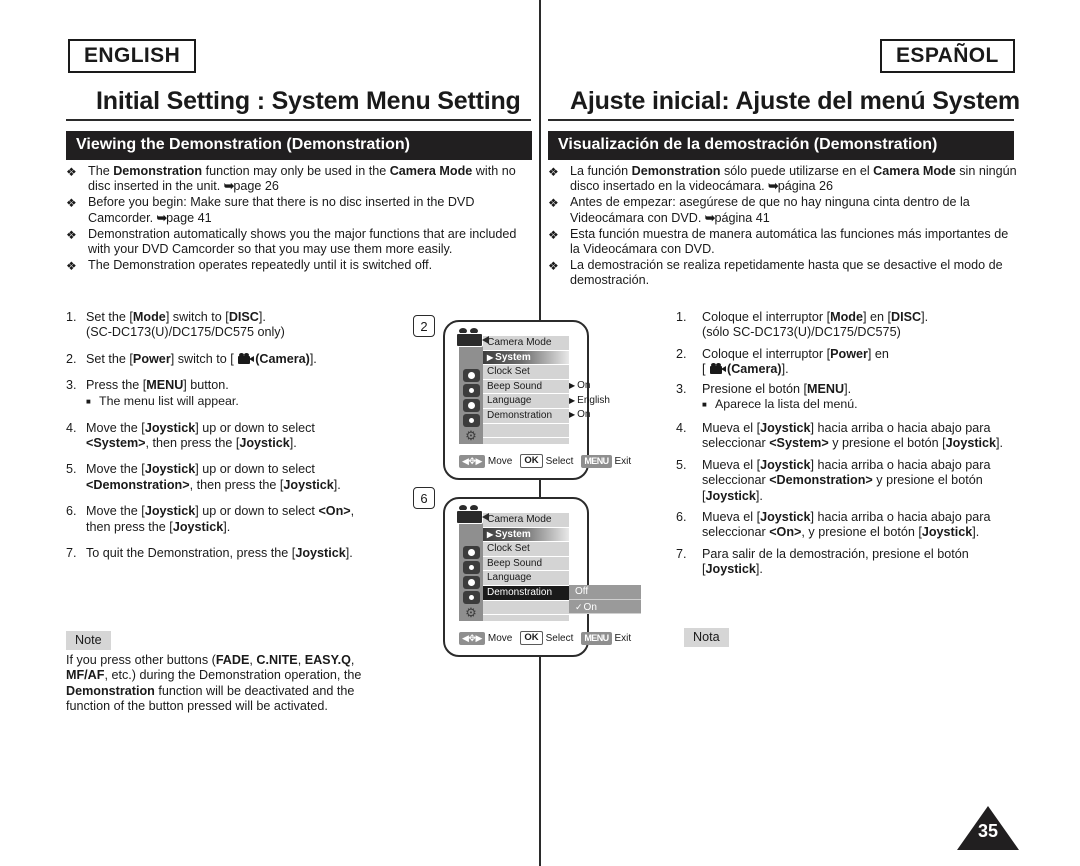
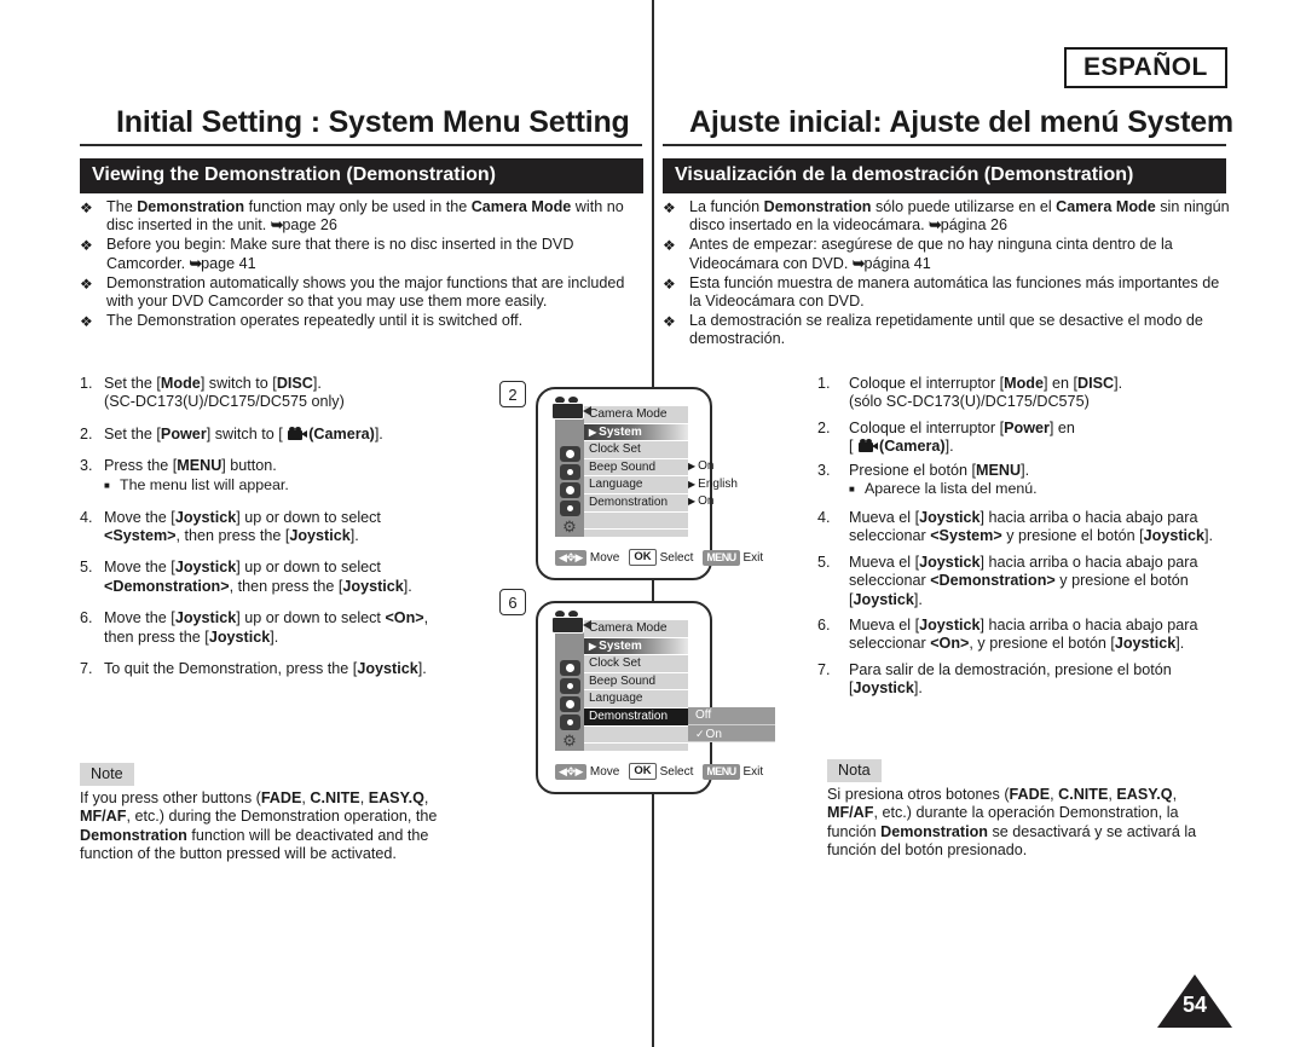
- ENGLISH
  ESPAÑOL
  Initial Setting : System Menu Setting
  Ajuste inicial: Ajuste del menú System
  Viewing the Demonstration (Demonstration)
  Visualización de la demostración (Demonstration)
  ❖
  The Demonstration function may only be used in the Camera Mode with no disc inserted in the unit. ➥page 26
  ❖
  Before you begin: Make sure that there is no disc inserted in the DVD Camcorder. ➥page 41
  ❖
  Demonstration automatically shows you the major functions that are included with your DVD Camcorder so that you may use them more easily.
  ❖
  The Demonstration operates repeatedly until it is switched off.
  ❖
  La función Demonstration sólo puede utilizarse en el Camera Mode sin ningún disco insertado en la videocámara. ➥página 26
  ❖
  Antes de empezar: asegúrese de que no hay ninguna cinta dentro de la Videocámara con DVD. ➥página 41
  ❖
  Esta función muestra de manera automática las funciones más importantes de la Videocámara con DVD.
  ❖
- La demostración se realiza repetidamente hasta que se desactive el modo de demostración.
+ La demostración se realiza repetidamente until que se desactive el modo de demostración.
  1.
  Set the [Mode] switch to [DISC].
  (SC-DC173(U)/DC175/DC575 only)
  2.
  Set the [Power] switch to [ (Camera)].
  3.
  Press the [MENU] button.
  ■
  The menu list will appear.
  4.
  Move the [Joystick] up or down to select
  <System>, then press the [Joystick].
  5.
  Move the [Joystick] up or down to select
  <Demonstration>, then press the [Joystick].
  6.
  Move the [Joystick] up or down to select <On>,
  then press the [Joystick].
  7.
  To quit the Demonstration, press the [Joystick].
  1.
  Coloque el interruptor [Mode] en [DISC].
  (sólo SC-DC173(U)/DC175/DC575)
  2.
  Coloque el interruptor [Power] en
  [ (Camera)].
  3.
  Presione el botón [MENU].
  ■
  Aparece la lista del menú.
  4.
  Mueva el [Joystick] hacia arriba o hacia abajo para seleccionar <System> y presione el botón [Joystick].
  5.
  Mueva el [Joystick] hacia arriba o hacia abajo para seleccionar <Demonstration> y presione el botón [Joystick].
  6.
  Mueva el [Joystick] hacia arriba o hacia abajo para seleccionar <On>, y presione el botón [Joystick].
  7.
  Para salir de la demostración, presione el botón [Joystick].
  2
  6
  ⚙
  Camera Mode
  ▶ System
  Clock Set
  Beep Sound
  Language
  Demonstration
  .
  ▶ On
  ▶ English
  ▶ On
  ◀✥▶
  Move
  OK
  Select
  MENU
  Exit
  ⚙
  Camera Mode
  ▶ System
  Clock Set
  Beep Sound
  Language
  Demonstration
  .
  Off
  ✓On
  ◀✥▶
  Move
  OK
  Select
  MENU
  Exit
  Note
  If you press other buttons (FADE, C.NITE, EASY.Q, MF/AF, etc.) during the Demonstration operation, the Demonstration function will be deactivated and the function of the button pressed will be activated.
  Nota
+ Si presiona otros botones (FADE, C.NITE, EASY.Q, MF/AF, etc.) durante la operación Demonstration, la función Demonstration se desactivará y se activará la función del botón presionado.
- 35
+ 54
